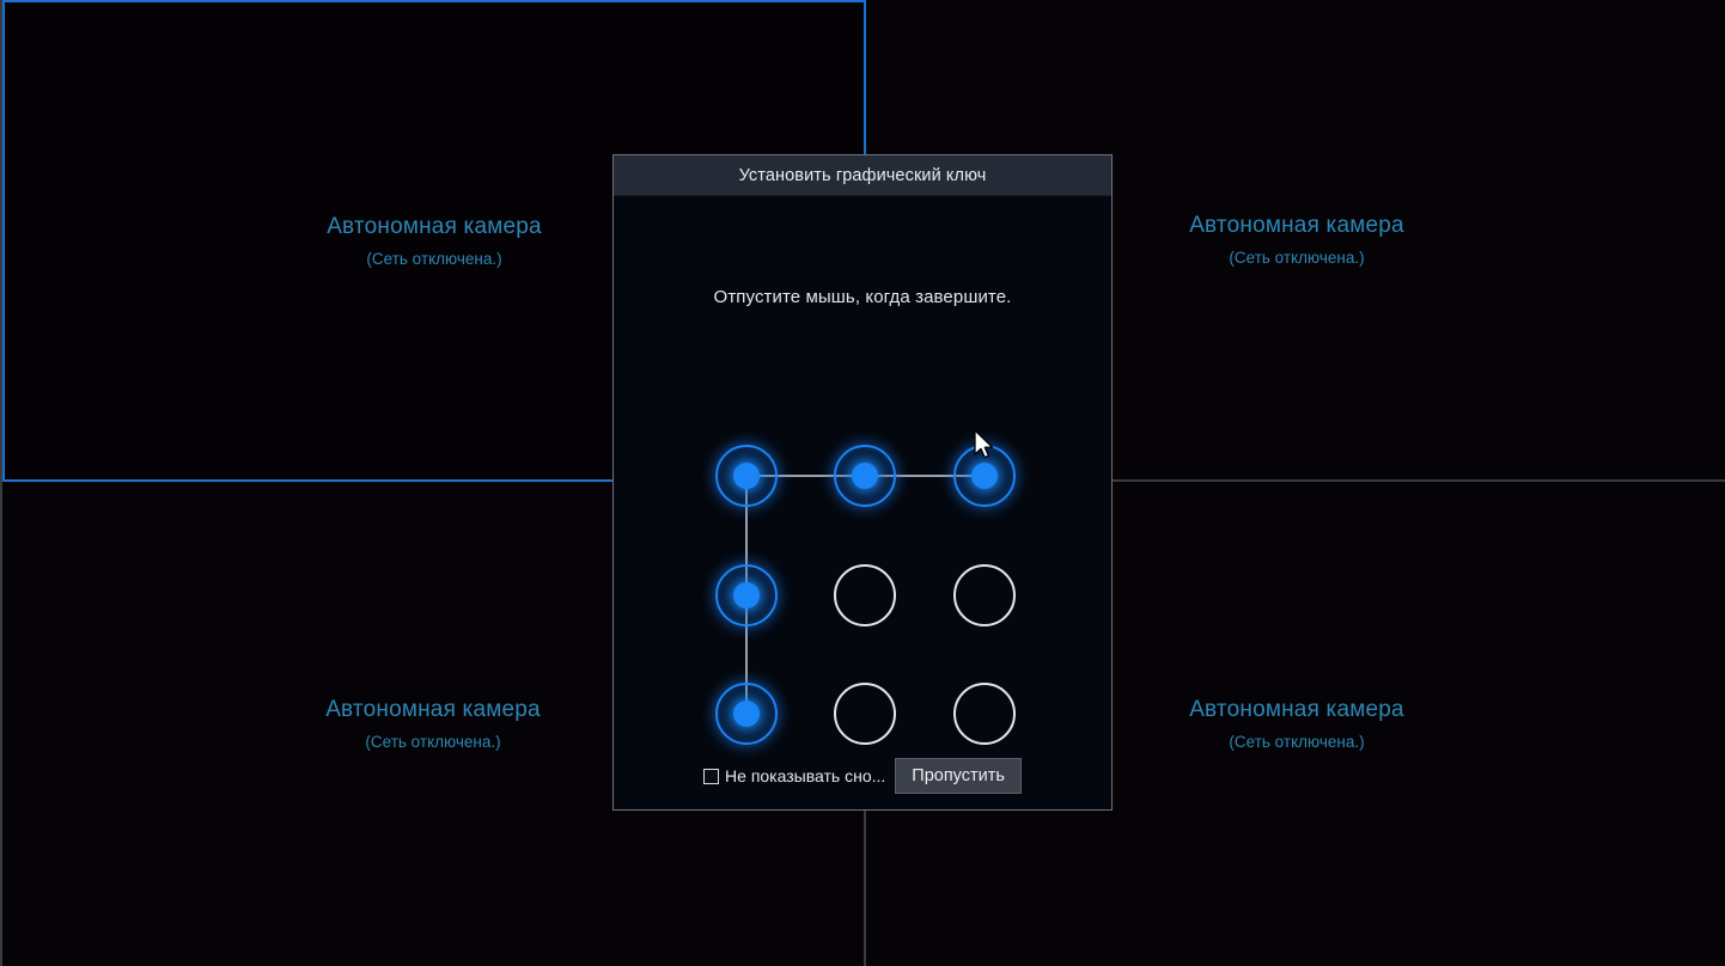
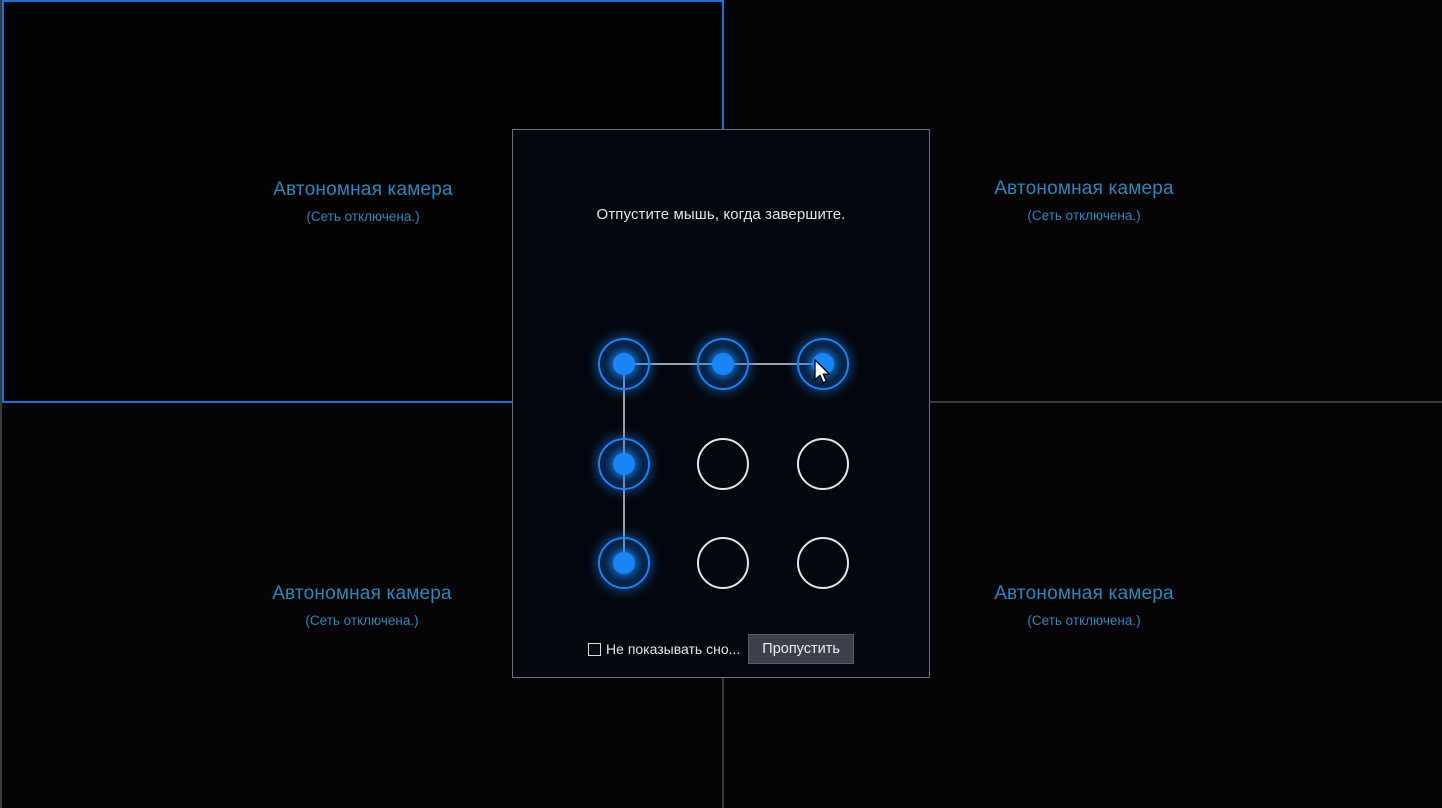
  Автономная камера
  (Сеть отключена.)
  Автономная камера
  (Сеть отключена.)
  Автономная камера
  (Сеть отключена.)
  Автономная камера
  (Сеть отключена.)
- Установить графический ключ
  Отпустите мышь, когда завершите.
  Не показывать сно...
  Пропустить
